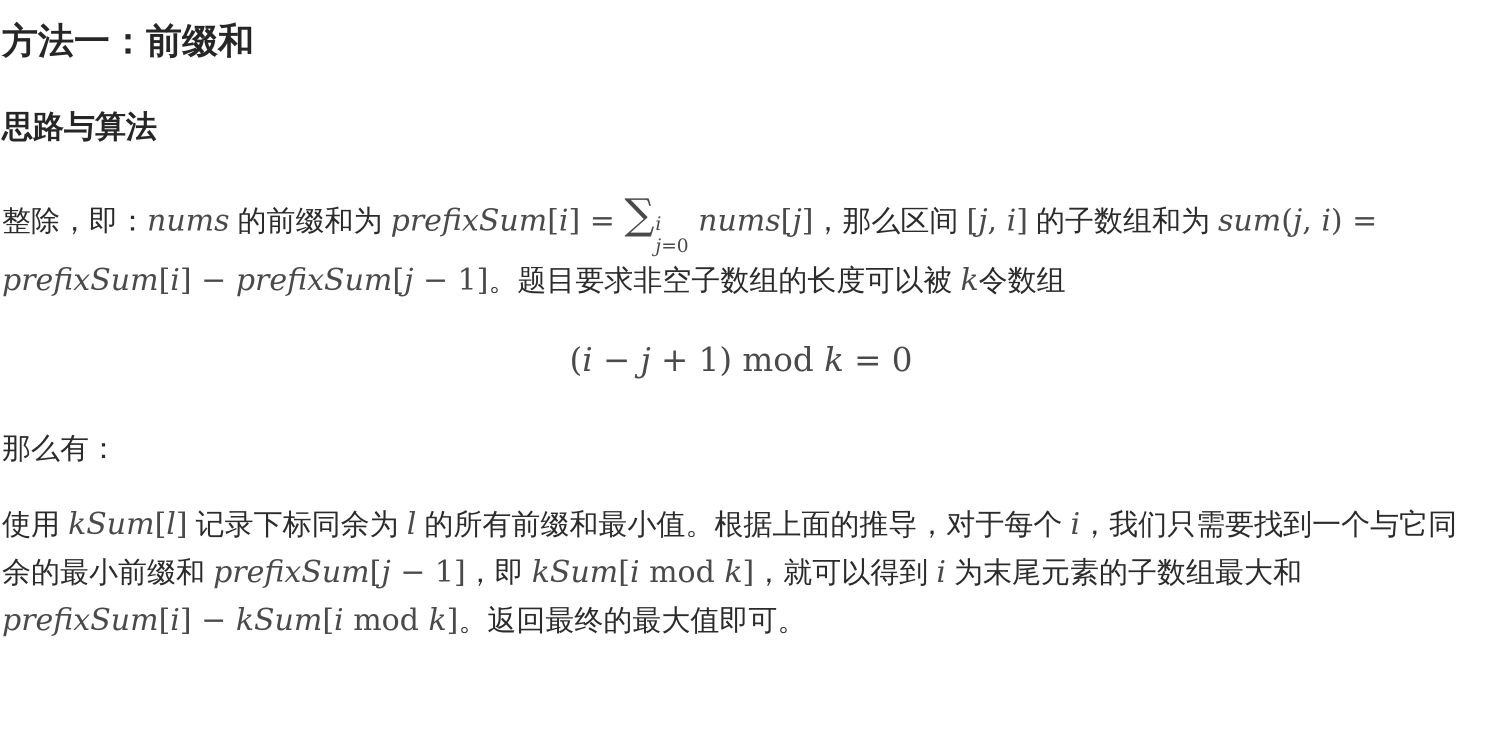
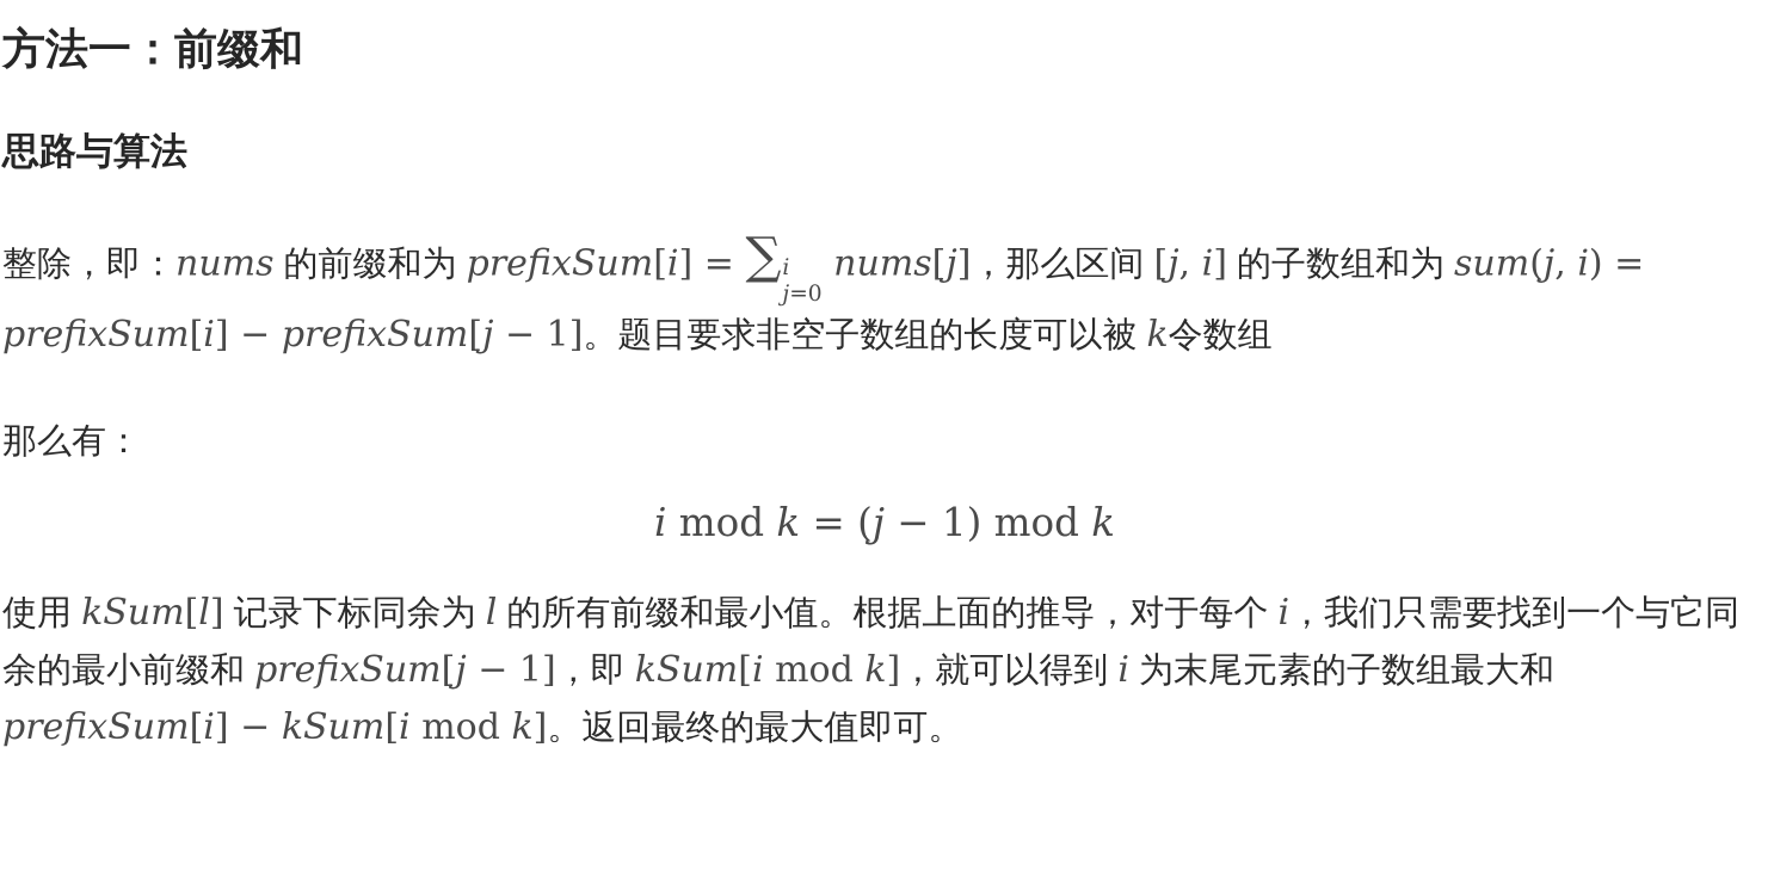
  方法一：前缀和
  思路与算法
  整除，即：nums 的前缀和为 prefixSum[i] = ∑
  i
  j=0
  nums[j]，那么区间 [j, i] 的子数组和为 sum(j, i) = prefixSum[i] − prefixSum[j − 1]。题目要求非空子数组的长度可以被 k令数组
- (i − j + 1) mod k = 0
  那么有：
+ i mod k = (j − 1) mod k
  使用 kSum[l] 记录下标同余为 l 的所有前缀和最小值。根据上面的推导，对于每个 i，我们只需要找到一个与它同余的最小前缀和 prefixSum[j − 1]，即 kSum[i mod k]，就可以得到 i 为末尾元素的子数组最大和 prefixSum[i] − kSum[i mod k]。返回最终的最大值即可。
